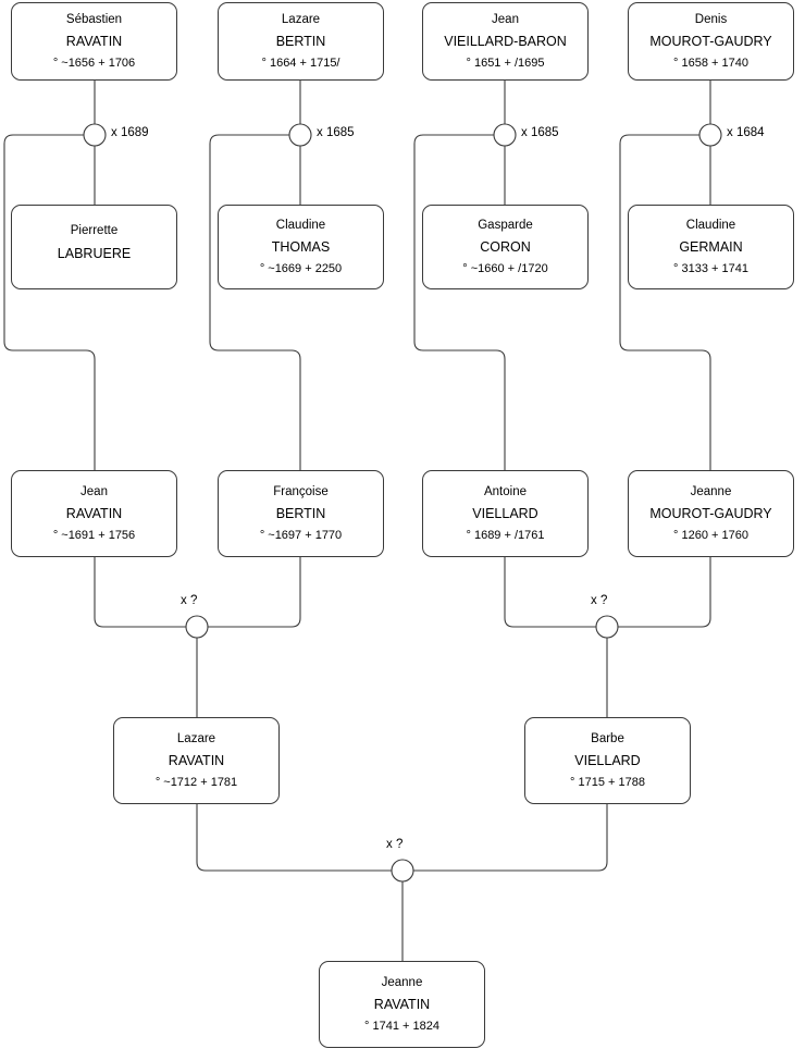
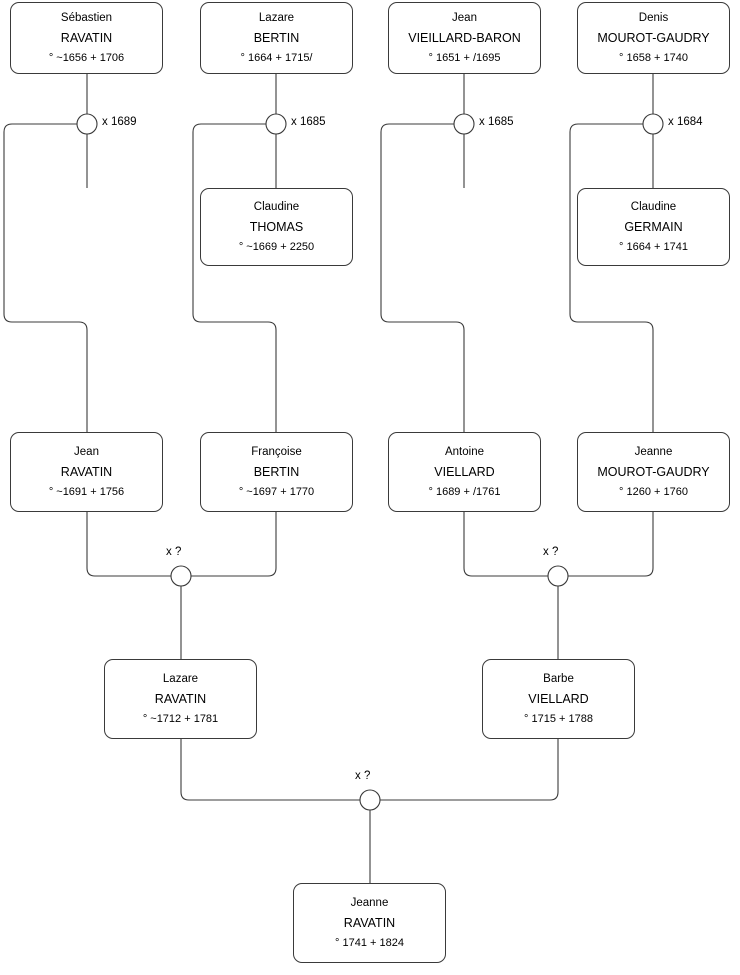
  x 1689
  x 1685
  x 1685
  x 1684
  x ?
  x ?
  x ?
  Sébastien
  RAVATIN
  ° ~1656 + 1706
- Pierrette
- LABRUERE
  Lazare
  BERTIN
  ° 1664 + 1715/
  Claudine
  THOMAS
  ° ~1669 + 2250
  Jean
  VIEILLARD-BARON
  ° 1651 + /1695
- Gasparde
- CORON
- ° ~1660 + /1720
  Denis
  MOUROT-GAUDRY
  ° 1658 + 1740
  Claudine
  GERMAIN
- ° 3133 + 1741
+ ° 1664 + 1741
  Jean
  RAVATIN
  ° ~1691 + 1756
  Françoise
  BERTIN
  ° ~1697 + 1770
  Antoine
  VIELLARD
  ° 1689 + /1761
  Jeanne
  MOUROT-GAUDRY
  ° 1260 + 1760
  Lazare
  RAVATIN
  ° ~1712 + 1781
  Barbe
  VIELLARD
  ° 1715 + 1788
  Jeanne
  RAVATIN
  ° 1741 + 1824
